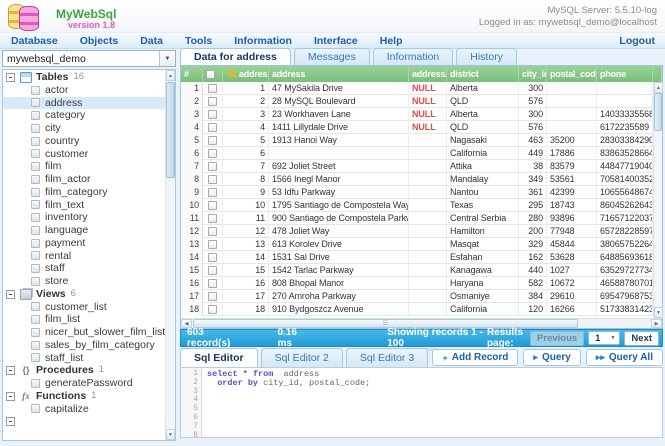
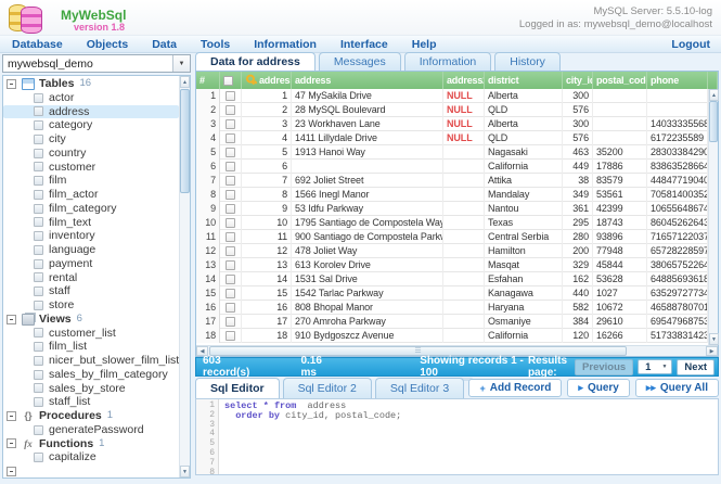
  MyWebSql
  version 1.8
  MySQL Server: 5.5.10-log
  Logged in as: mywebsql_demo@localhost
  Database
  Objects
  Data
  Tools
  Information
  Interface
  Help
  Logout
  mywebsql_demo
  Tables
  16
  actor
  address
  category
  city
  country
  customer
  film
  film_actor
  film_category
  film_text
  inventory
  language
  payment
  rental
  staff
  store
  Views
  6
  customer_list
  film_list
  nicer_but_slower_film_list
  sales_by_film_category
+ sales_by_store
  staff_list
  {}
  Procedures
  1
  generatePassword
  fx
  Functions
  1
  capitalize
  Data for address
  Messages
  Information
  History
  #
  address
  address
  district
  city_i
  postal_cod
  phone
  1
  1
  47 MySakila Drive
  NULL
  Alberta
  300
  2
  2
  28 MySQL Boulevard
  NULL
  QLD
  576
  3
  3
  23 Workhaven Lane
  NULL
  Alberta
  300
  14033335568
  4
  4
  1411 Lillydale Drive
  NULL
  QLD
  576
  6172235589
  5
  5
  1913 Hanoi Way
  Nagasaki
  463
  35200
  28303384290
  6
  6
  California
  449
  17886
  83863528664
  7
  7
  692 Joliet Street
  Attika
  38
  83579
  44847719040
  8
  8
  1566 Inegl Manor
  Mandalay
  349
  53561
  70581400352
  9
  9
  53 Idfu Parkway
  Nantou
  361
  42399
  10655648674
  10
  10
  1795 Santiago de Compostela Way
  Texas
  295
  18743
  86045262643
  11
  11
  900 Santiago de Compostela Park
  Central Serbia
  280
  93896
  71657122037
  12
  12
  478 Joliet Way
  Hamilton
  200
  77948
  65728228597
  13
  13
  613 Korolev Drive
  Masqat
  329
  45844
  38065752264
  14
  14
  1531 Sal Drive
  Esfahan
  162
  53628
  64885693618
  15
  15
  1542 Tarlac Parkway
  Kanagawa
  440
  1027
  63529727734
  16
  16
  808 Bhopal Manor
  Haryana
  582
  10672
  46588780701
  17
  17
  270 Amroha Parkway
  Osmaniye
  384
  29610
  69547968753
  18
  18
  910 Bydgoszcz Avenue
  California
  120
  16266
  51733831423
  603 record(s)
  0.16 ms
  Showing records 1 - 100
  Results page:
  Previous
  1
  Next
  Sql Editor
  Sql Editor 2
  Sql Editor 3
  +
  Add Record
  ▸
  Query
  ▸▸
  Query All
  1
  2
  3
  4
  5
  6
  7
  8
  select * from address
  order by city_id, postal_code;
